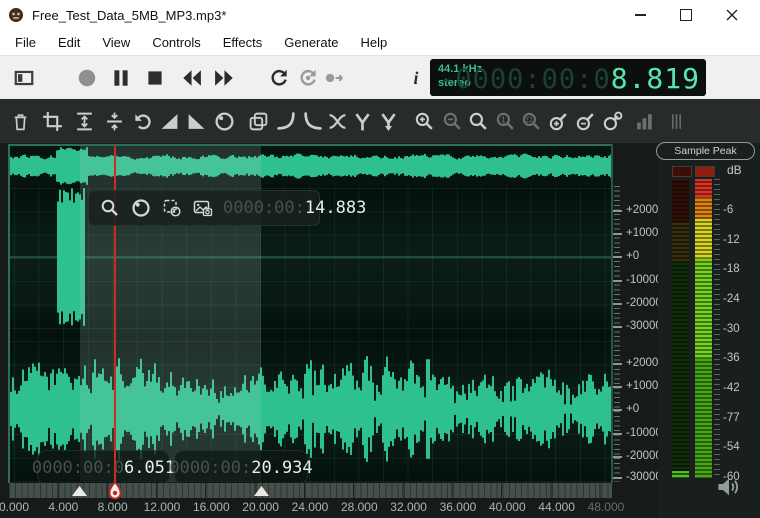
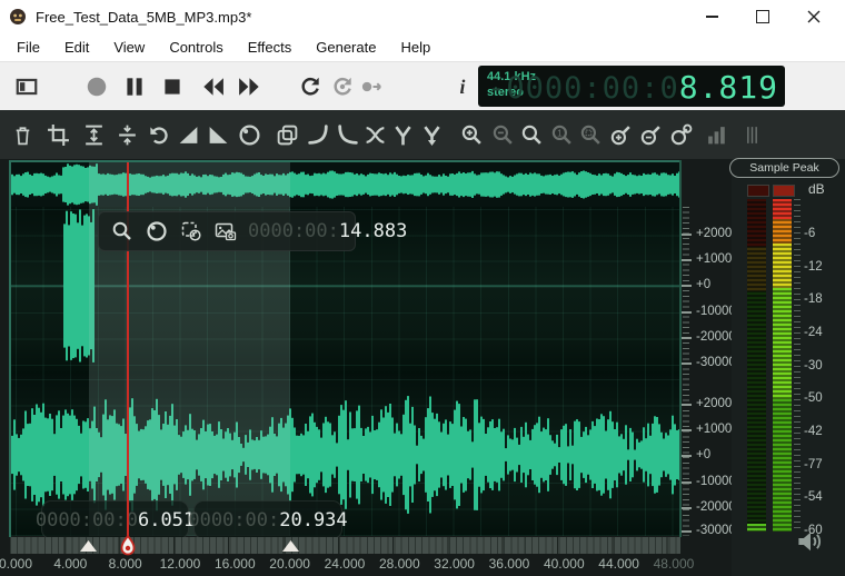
  Free_Test_Data_5MB_MP3.mp3*
  File
  Edit
  View
  Controls
  Effects
  Generate
  Help
  i
  44.1 kHz
  stereo
  -0000:00:0
  8.819
  1
  0000:00:0
  6.051
  0000:00:
  20.934
  0000:00:
  14.883
  0.000
  4.000
  8.000
  12.000
  16.000
  20.000
  24.000
  28.000
  32.000
  36.000
  40.000
  44.000
  48.000
  +2000
  +1000
  +0
  -1000
  -2000
  -3000
  +2000
  +1000
  +0
  -1000
  -2000
  -3000
  Sample Peak
  dB
  -6
  -12
  -18
  -24
  -30
- -36
+ -50
  -42
  -77
  -54
  -60
